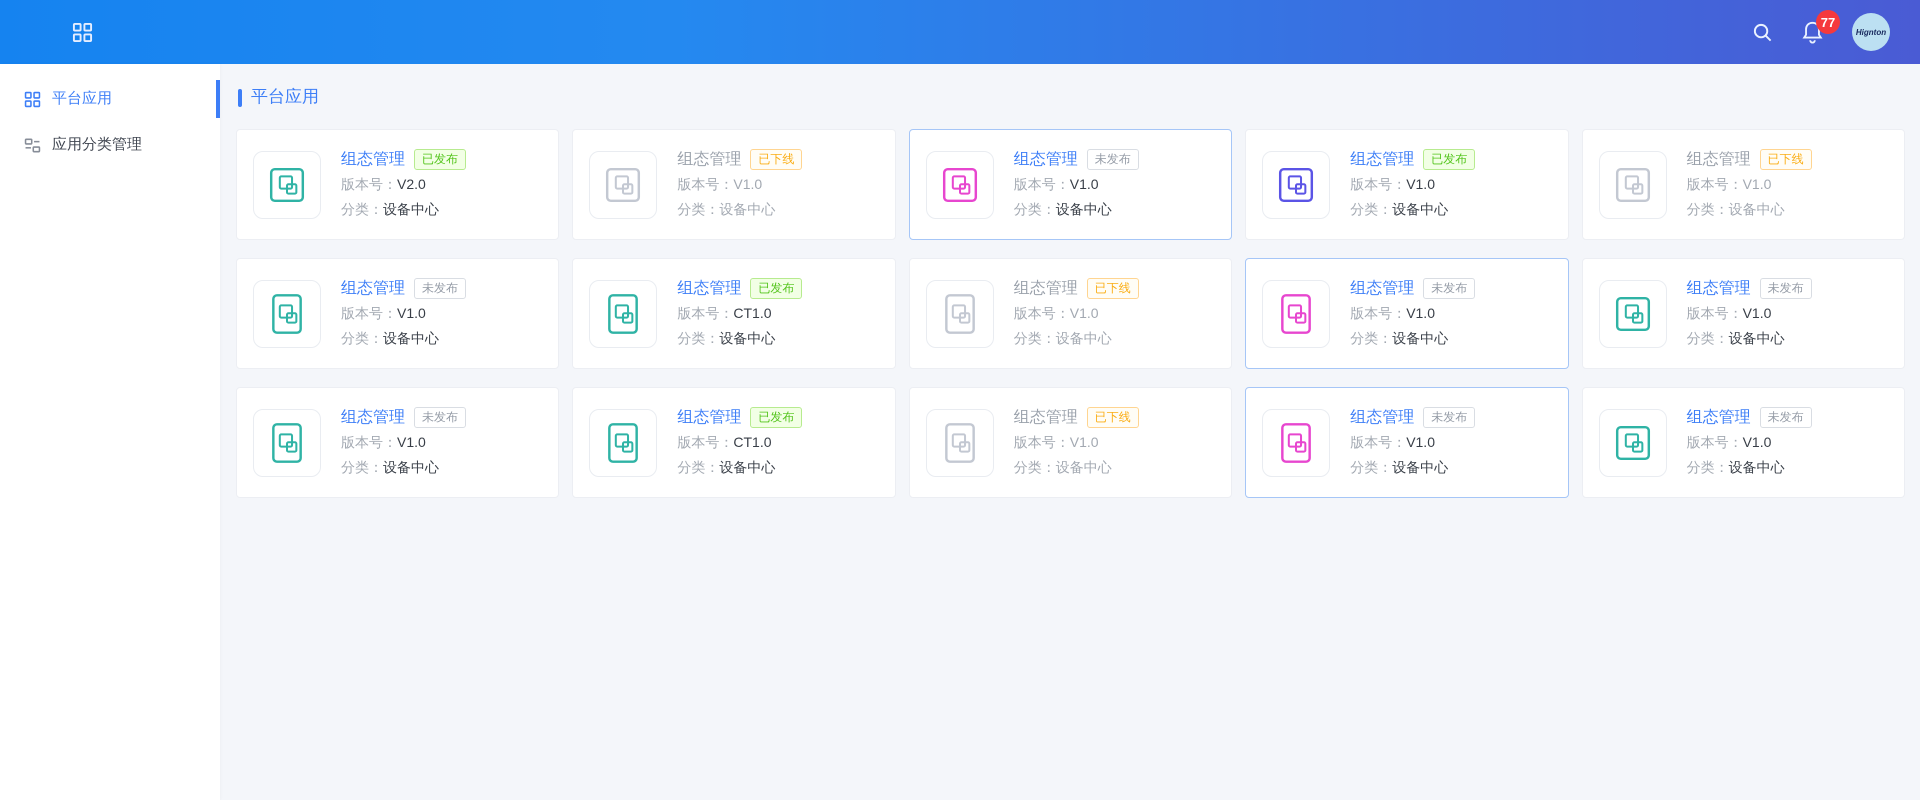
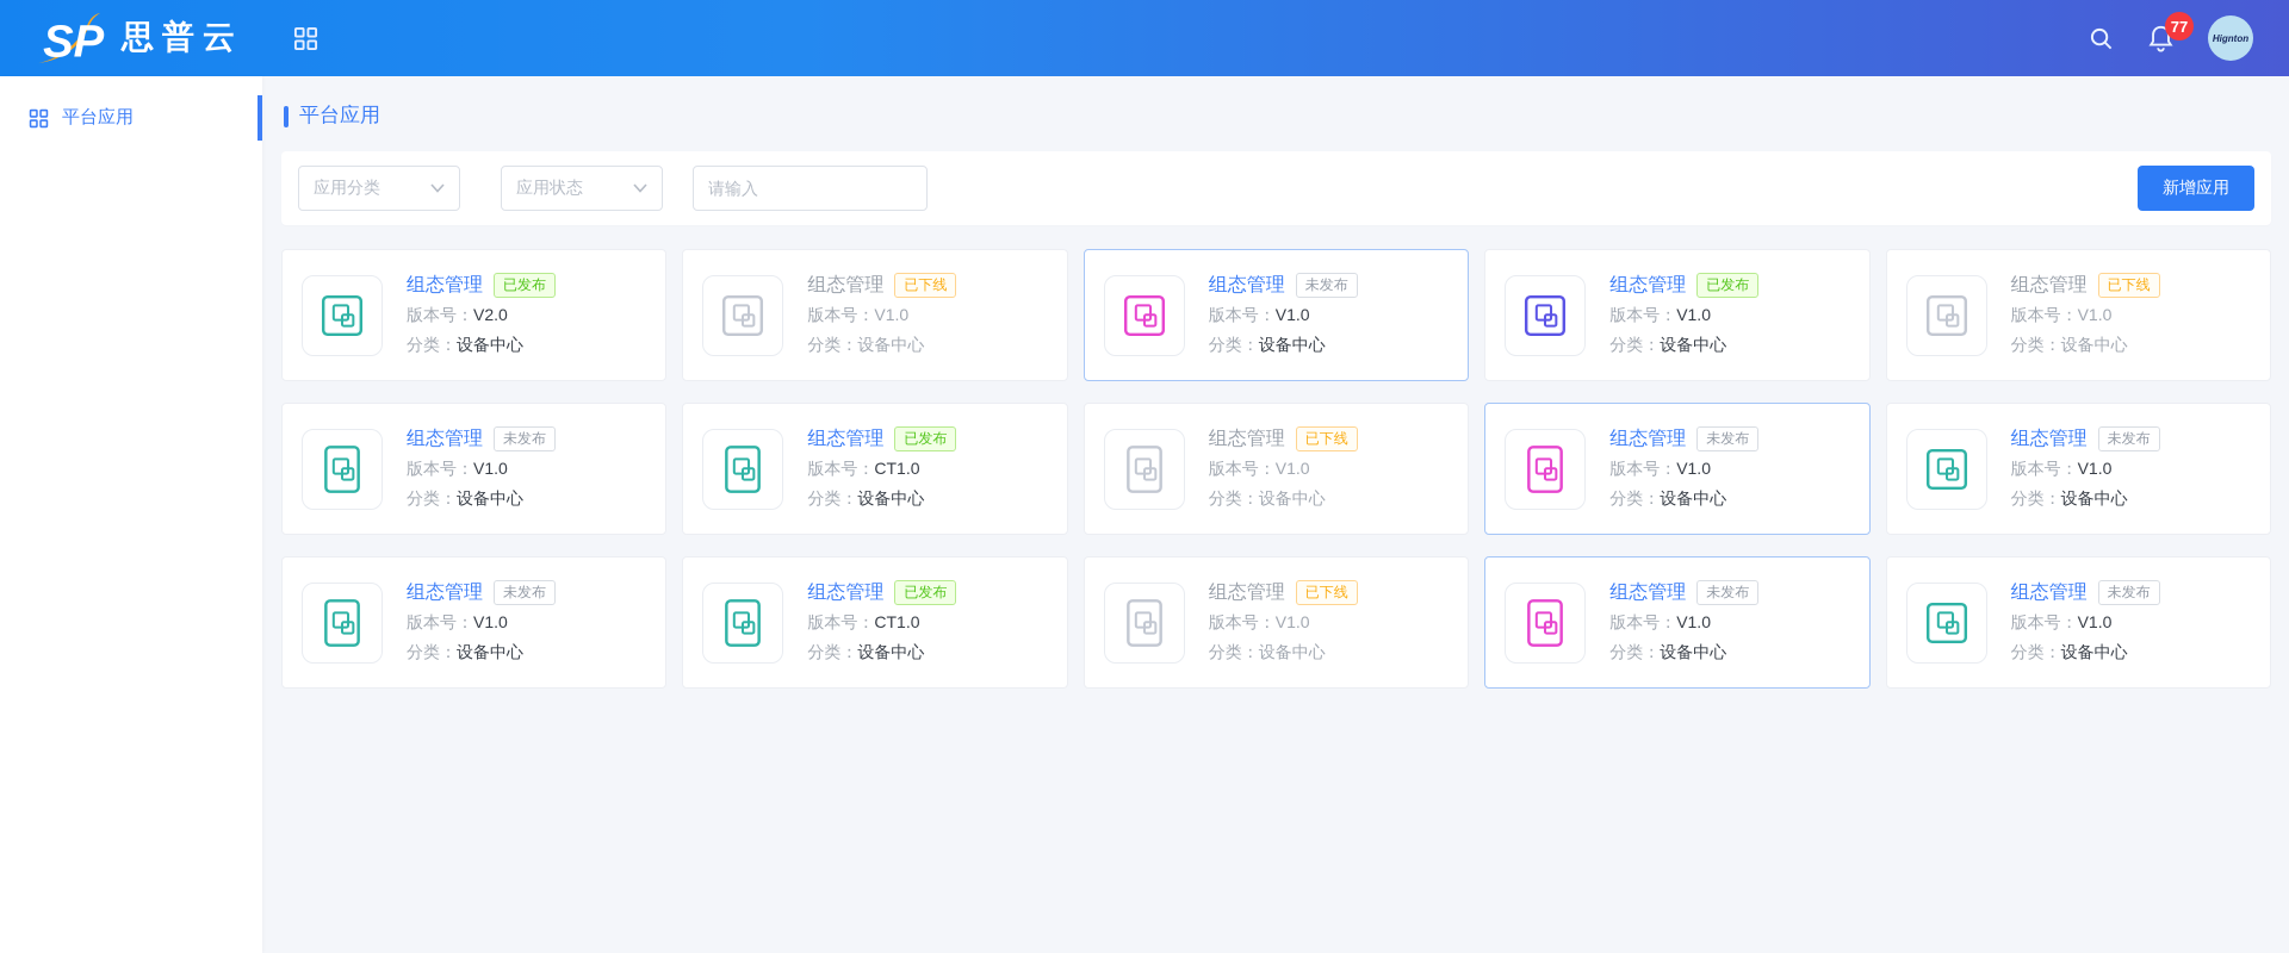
+ SP
+ 思普云
  77
  Hignton
  平台应用
- 应用分类管理
  平台应用
+ 应用分类
+ 应用状态
+ 请输入
+ 新增应用
  组态管理
  已发布
  版本号：V2.0
  分类：设备中心
  组态管理
  已下线
  版本号：V1.0
  分类：设备中心
  组态管理
  未发布
  版本号：V1.0
  分类：设备中心
  组态管理
  已发布
  版本号：V1.0
  分类：设备中心
  组态管理
  已下线
  版本号：V1.0
  分类：设备中心
  组态管理
  未发布
  版本号：V1.0
  分类：设备中心
  组态管理
  已发布
  版本号：CT1.0
  分类：设备中心
  组态管理
  已下线
  版本号：V1.0
  分类：设备中心
  组态管理
  未发布
  版本号：V1.0
  分类：设备中心
  组态管理
  未发布
  版本号：V1.0
  分类：设备中心
  组态管理
  未发布
  版本号：V1.0
  分类：设备中心
  组态管理
  已发布
  版本号：CT1.0
  分类：设备中心
  组态管理
  已下线
  版本号：V1.0
  分类：设备中心
  组态管理
  未发布
  版本号：V1.0
  分类：设备中心
  组态管理
  未发布
  版本号：V1.0
  分类：设备中心
